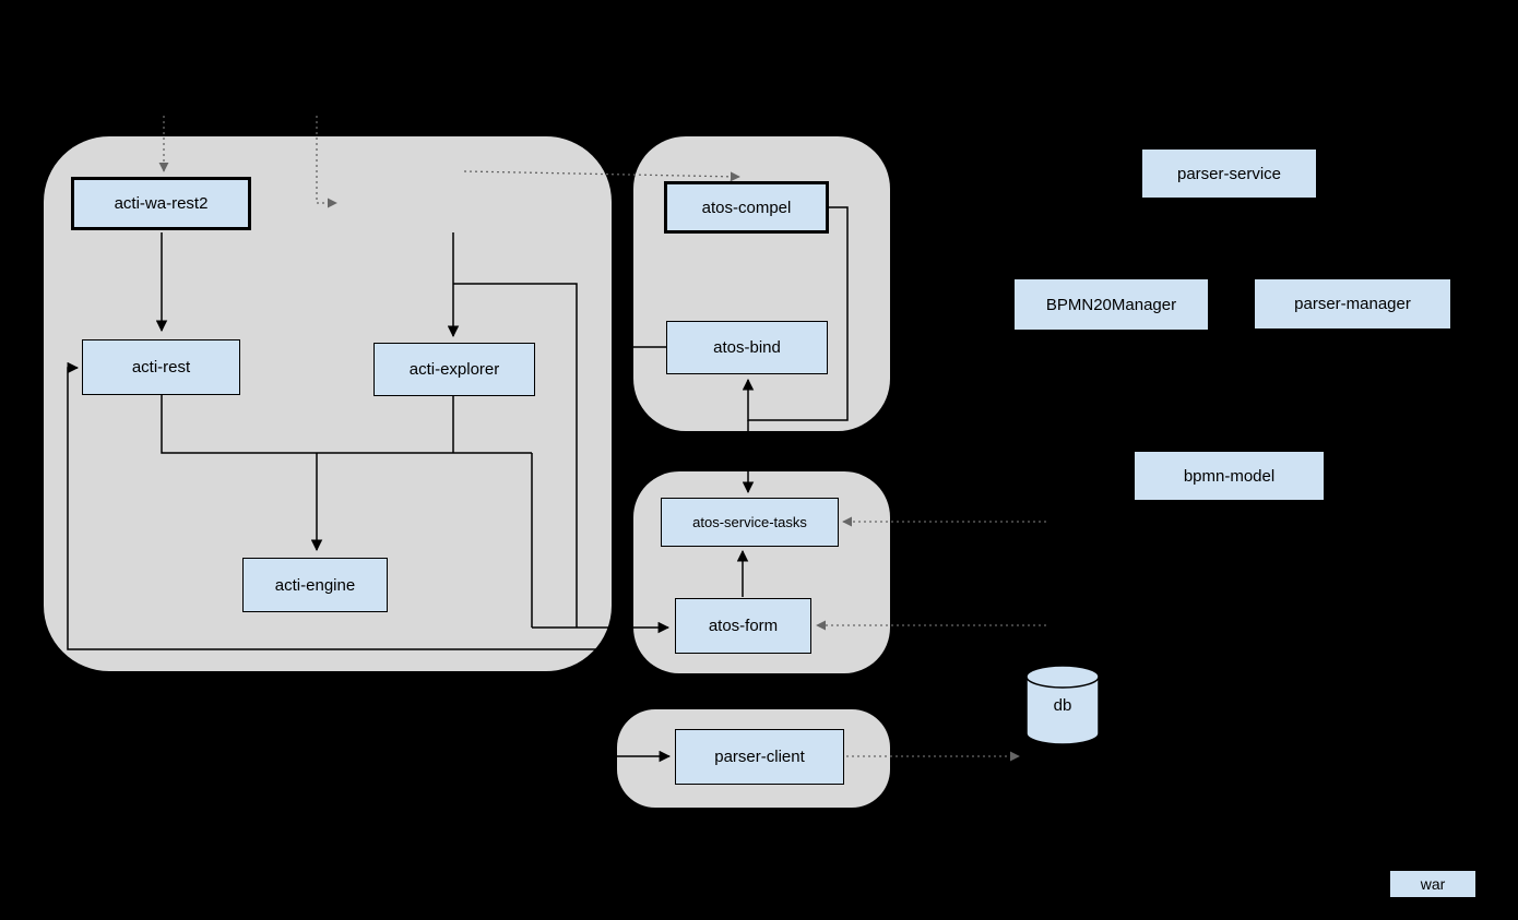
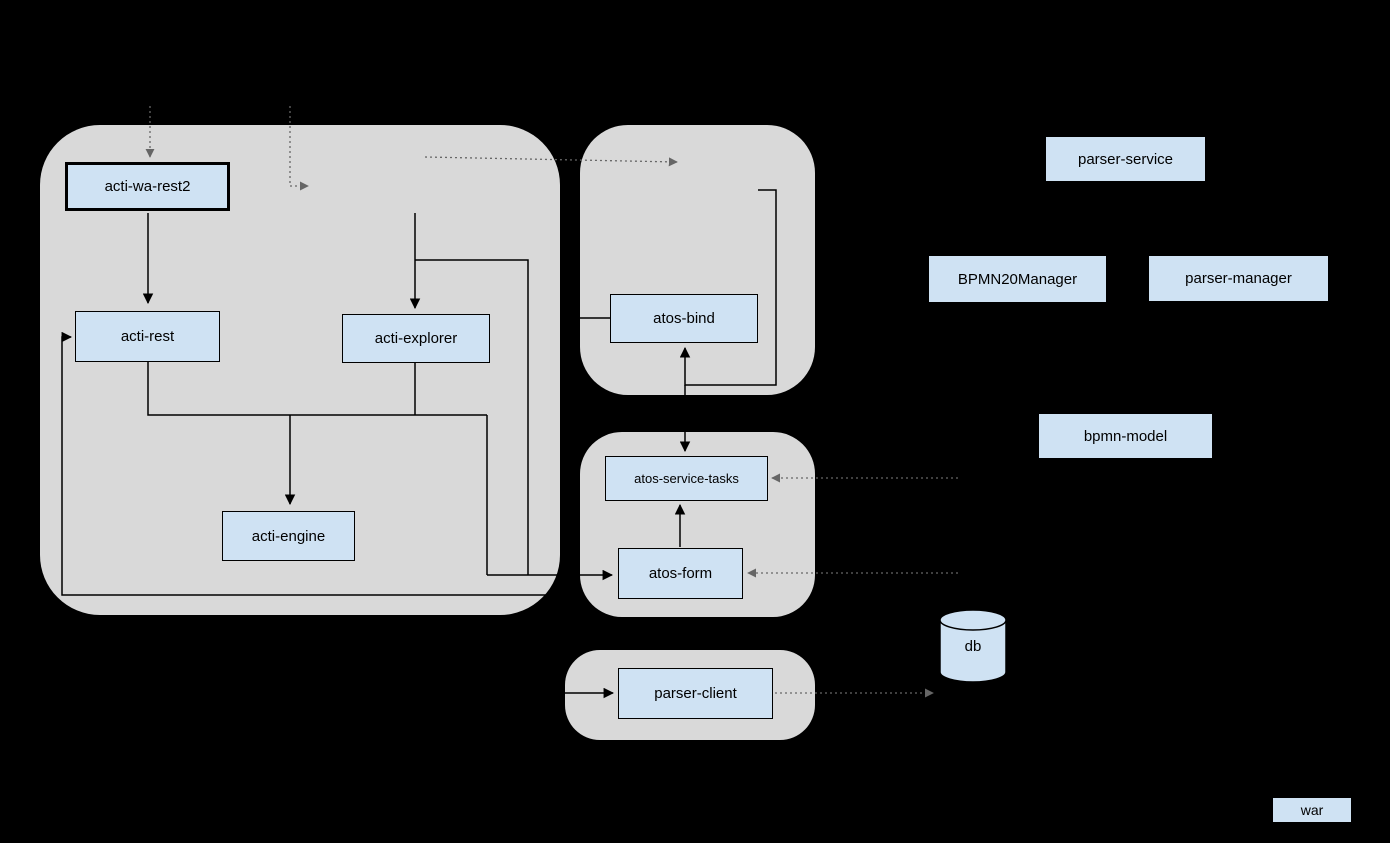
  acti-wa-rest2
  acti-rest
  acti-explorer
  acti-engine
- atos-compel
  atos-bind
  atos-service-tasks
  atos-form
  parser-client
  parser-service
  BPMN20Manager
  parser-manager
  bpmn-model
  war
  db
